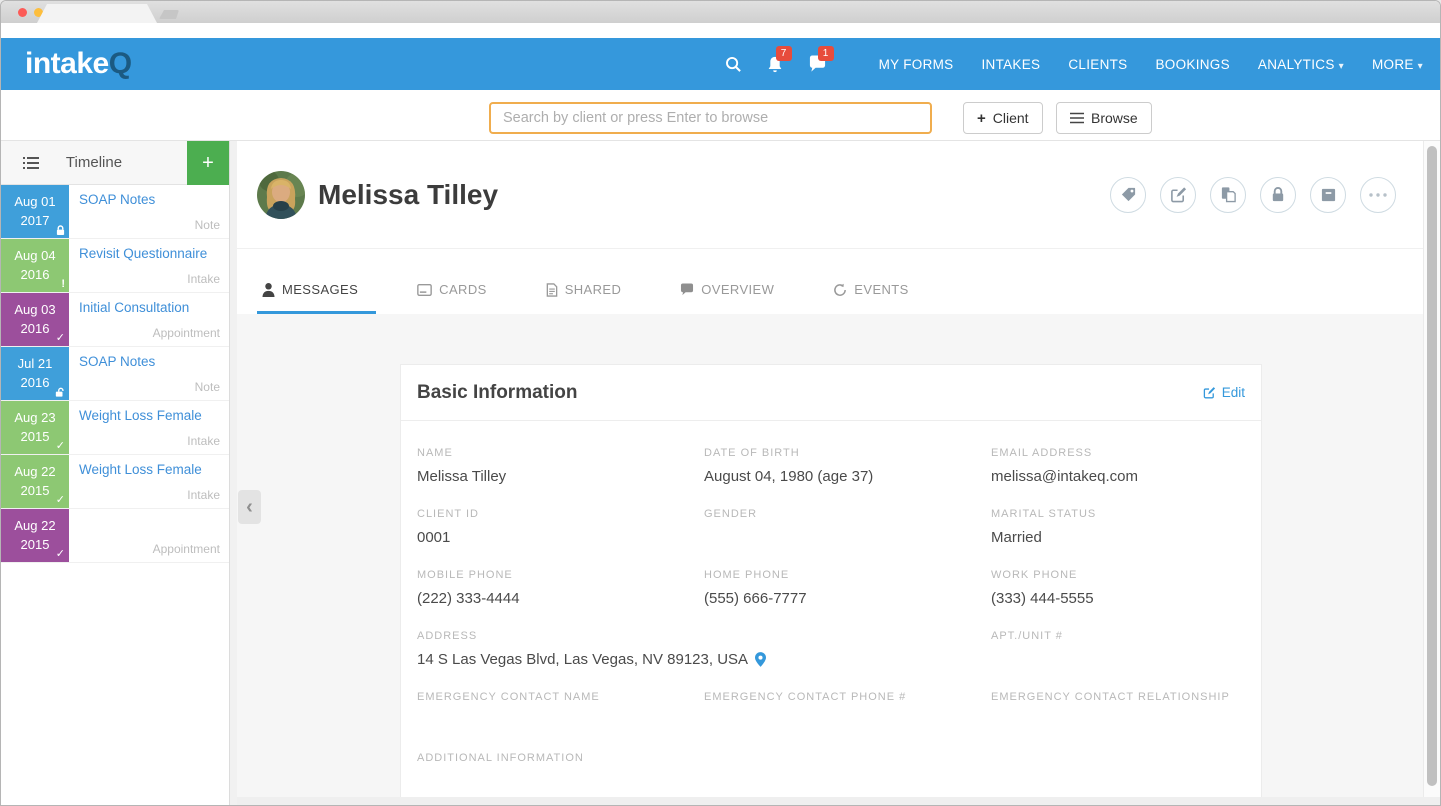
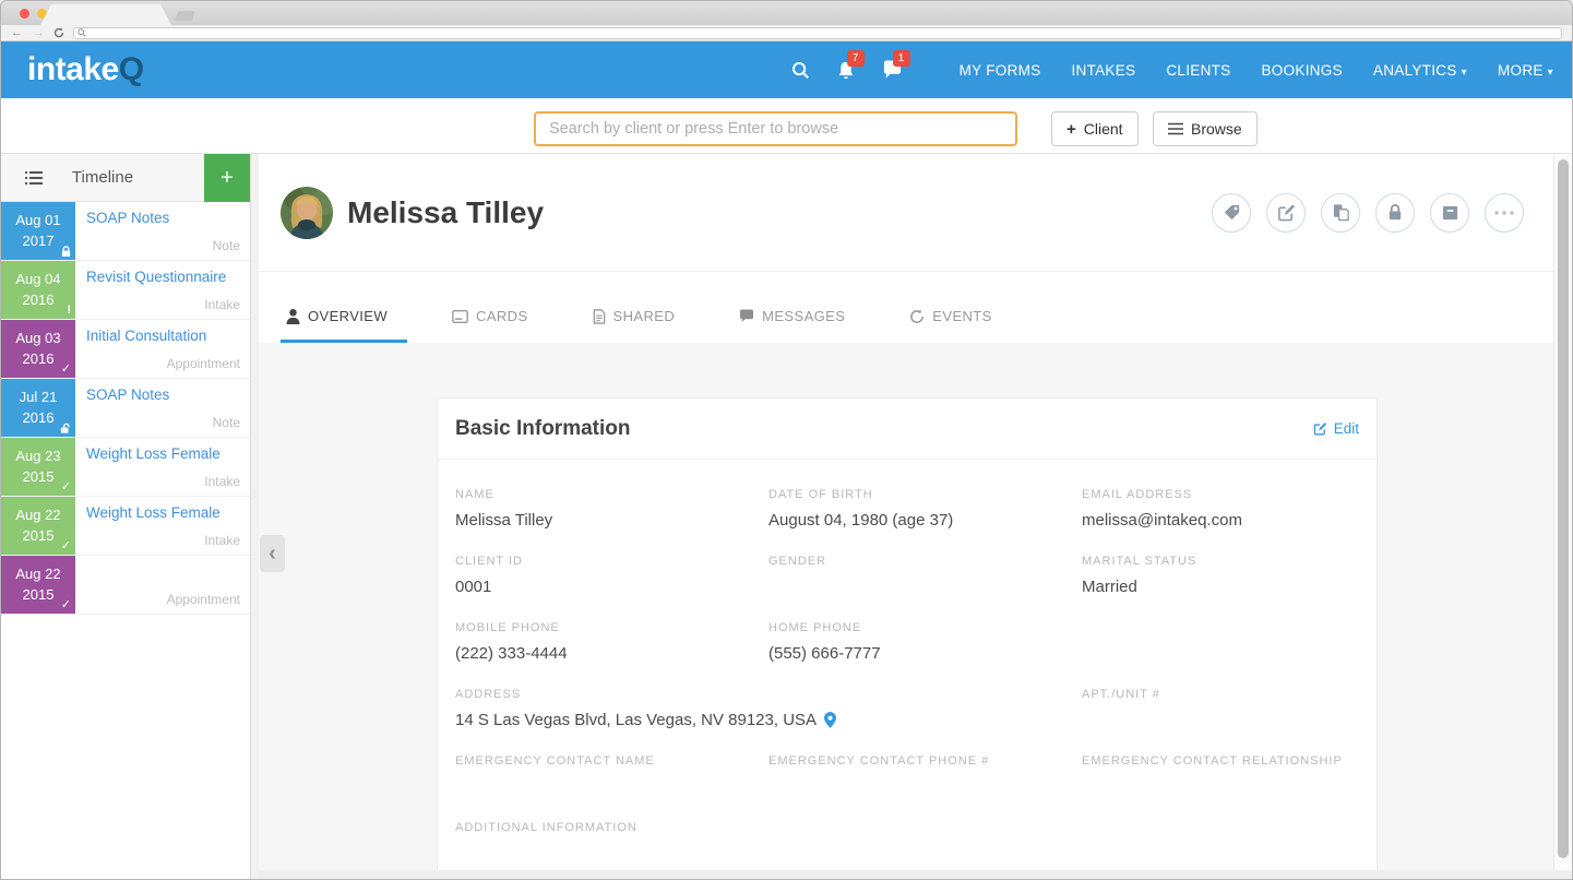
+ ←
+ →
  intakeQ
  7
  1
  MY FORMS
  INTAKES
  CLIENTS
  BOOKINGS
  ANALYTICS ▾
  MORE ▾
  Search by client or press Enter to browse
  +
  Client
  Browse
  Timeline
  +
  Aug 01
  2017
  SOAP Notes
  Note
  Aug 04
  2016
  !
  Revisit Questionnaire
  Intake
  Aug 03
  2016
  ✓
  Initial Consultation
  Appointment
  Jul 21
  2016
  SOAP Notes
  Note
  Aug 23
  2015
  ✓
  Weight Loss Female
  Intake
  Aug 22
  2015
  ✓
  Weight Loss Female
  Intake
  Aug 22
  2015
  ✓
  Appointment
  Melissa Tilley
- MESSAGES
+ OVERVIEW
  CARDS
  SHARED
- OVERVIEW
+ MESSAGES
  EVENTS
  Basic Information
  Edit
  NAME
  Melissa Tilley
  DATE OF BIRTH
  August 04, 1980 (age 37)
  EMAIL ADDRESS
  melissa@intakeq.com
  CLIENT ID
  0001
  GENDER
  MARITAL STATUS
  Married
  MOBILE PHONE
  (222) 333-4444
  HOME PHONE
  (555) 666-7777
- WORK PHONE
- (333) 444-5555
  ADDRESS
  14 S Las Vegas Blvd, Las Vegas, NV 89123, USA
  APT./UNIT #
  EMERGENCY CONTACT NAME
  EMERGENCY CONTACT PHONE #
  EMERGENCY CONTACT RELATIONSHIP
  ADDITIONAL INFORMATION
  ‹
